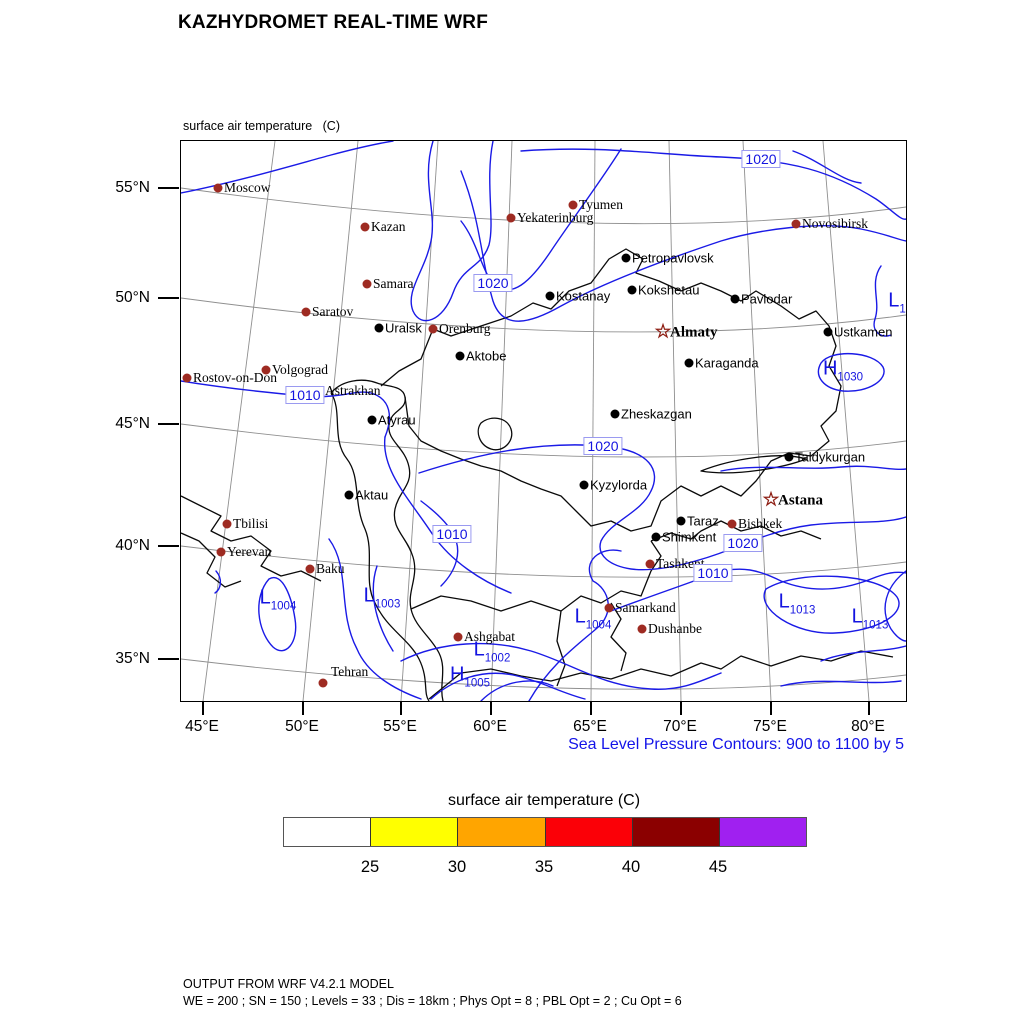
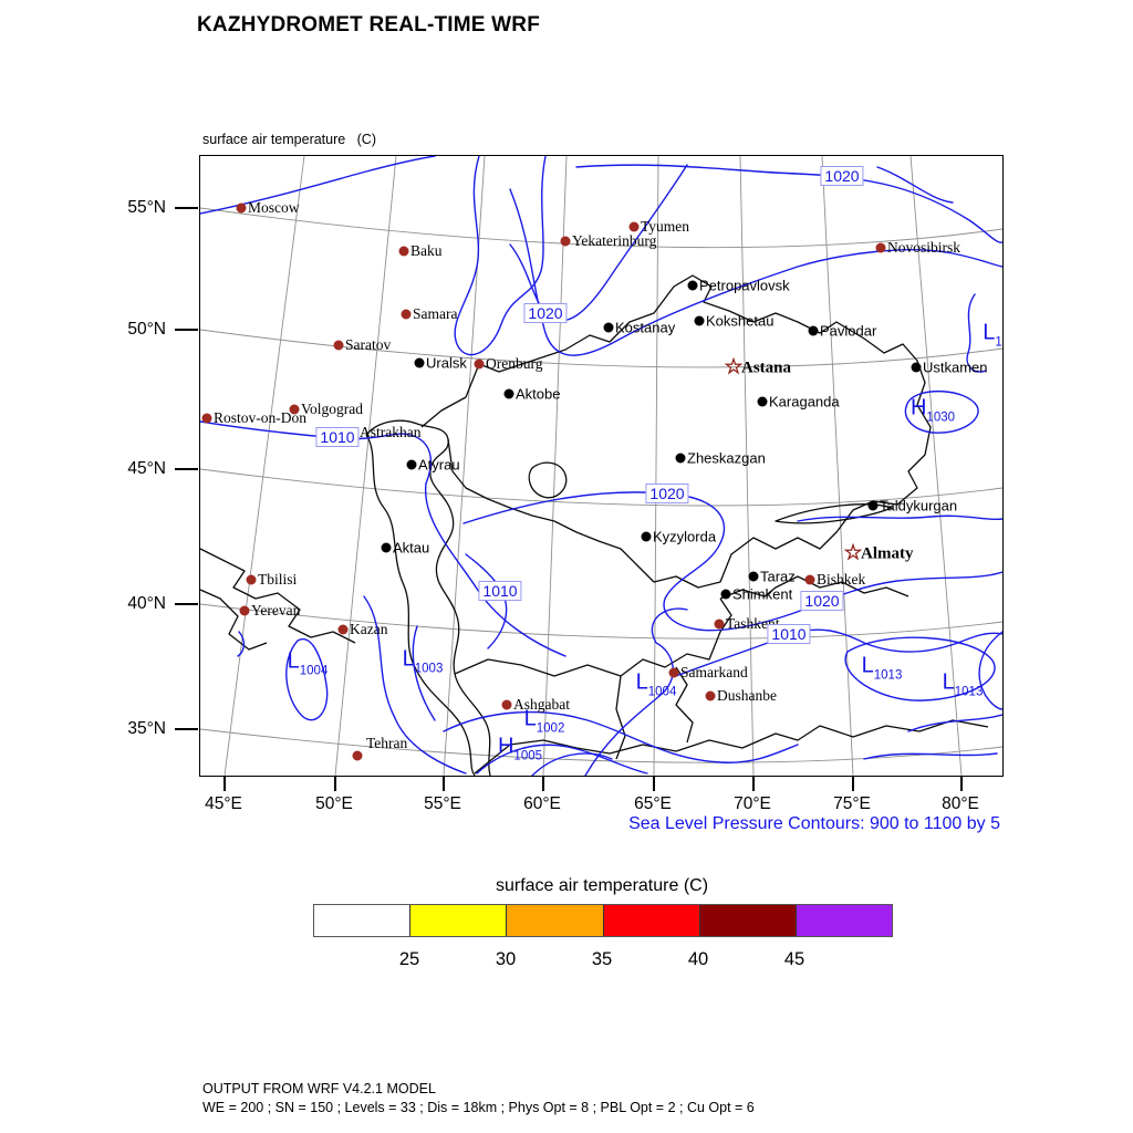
  KAZHYDROMET REAL-TIME WRF
  surface air temperature (C)
  Moscow
- Kazan
+ Baku
  Tyumen
  Yekaterinburg
  Novosibirsk
  Samara
  Saratov
  Orenburg
  Volgograd
  Rostov-on-Don
  Astrakhan
  Tbilisi
  Yerevan
- Baku
+ Kazan
  Bishkek
  Tashke
  Samarkand
  Dushanbe
  Ashgabat
  Tehran
  Uralsk
  Petropavlovsk
  Kostanay
  Kokshetau
  Pavlodar
  Ustkamen
  Aktobe
  Karaganda
  Atyrau
  Zheskazgan
  Taldykurgan
  Aktau
  Kyzylorda
  Taraz
  Shimkent
  ☆
- Almaty
+ Astana
  ☆
- Astana
+ Almaty
  1020
  1020
  1010
  1020
  1010
  1020
  1010
  H1030
  L1
  L1004
  L1003
  L1004
  L1013
  L1013
  L1002
  H1005
  55°N
  50°N
  45°N
  40°N
  35°N
  45°E
  50°E
  55°E
  60°E
  65°E
  70°E
  75°E
  80°E
  Sea Level Pressure Contours: 900 to 1100 by 5
  surface air temperature (C)
  25
  30
  35
  40
  45
  OUTPUT FROM WRF V4.2.1 MODEL
  WE = 200 ; SN = 150 ; Levels = 33 ; Dis = 18km ; Phys Opt = 8 ; PBL Opt = 2 ; Cu Opt = 6
